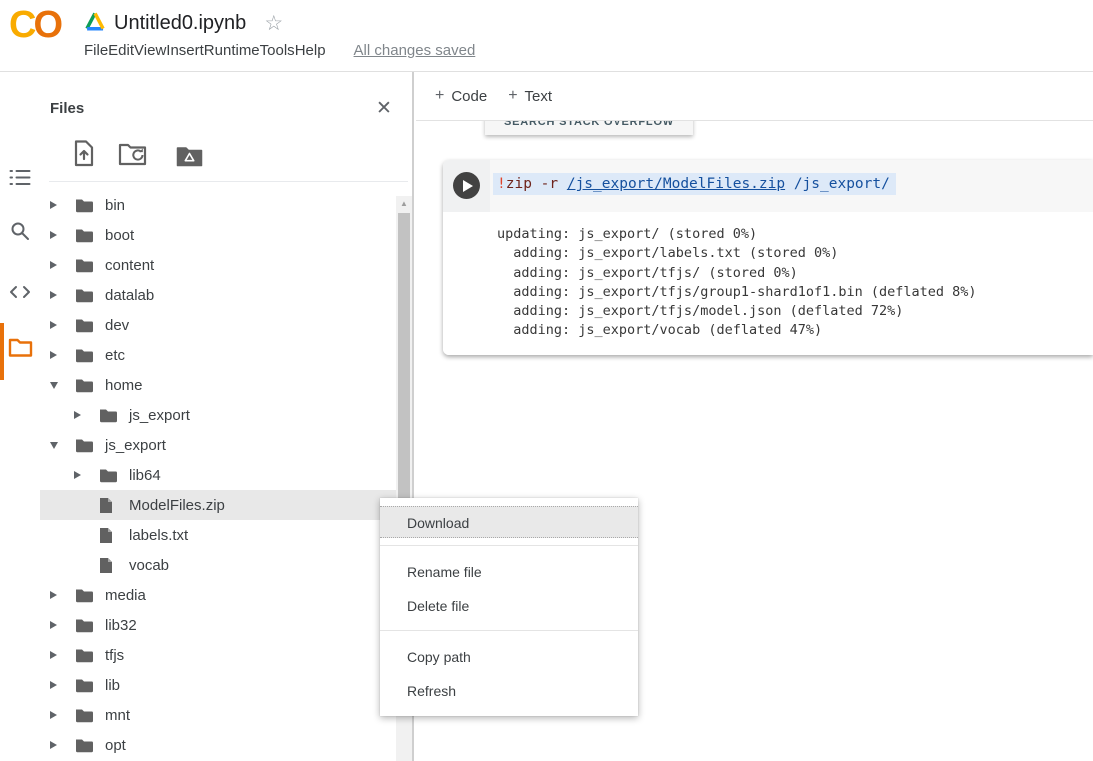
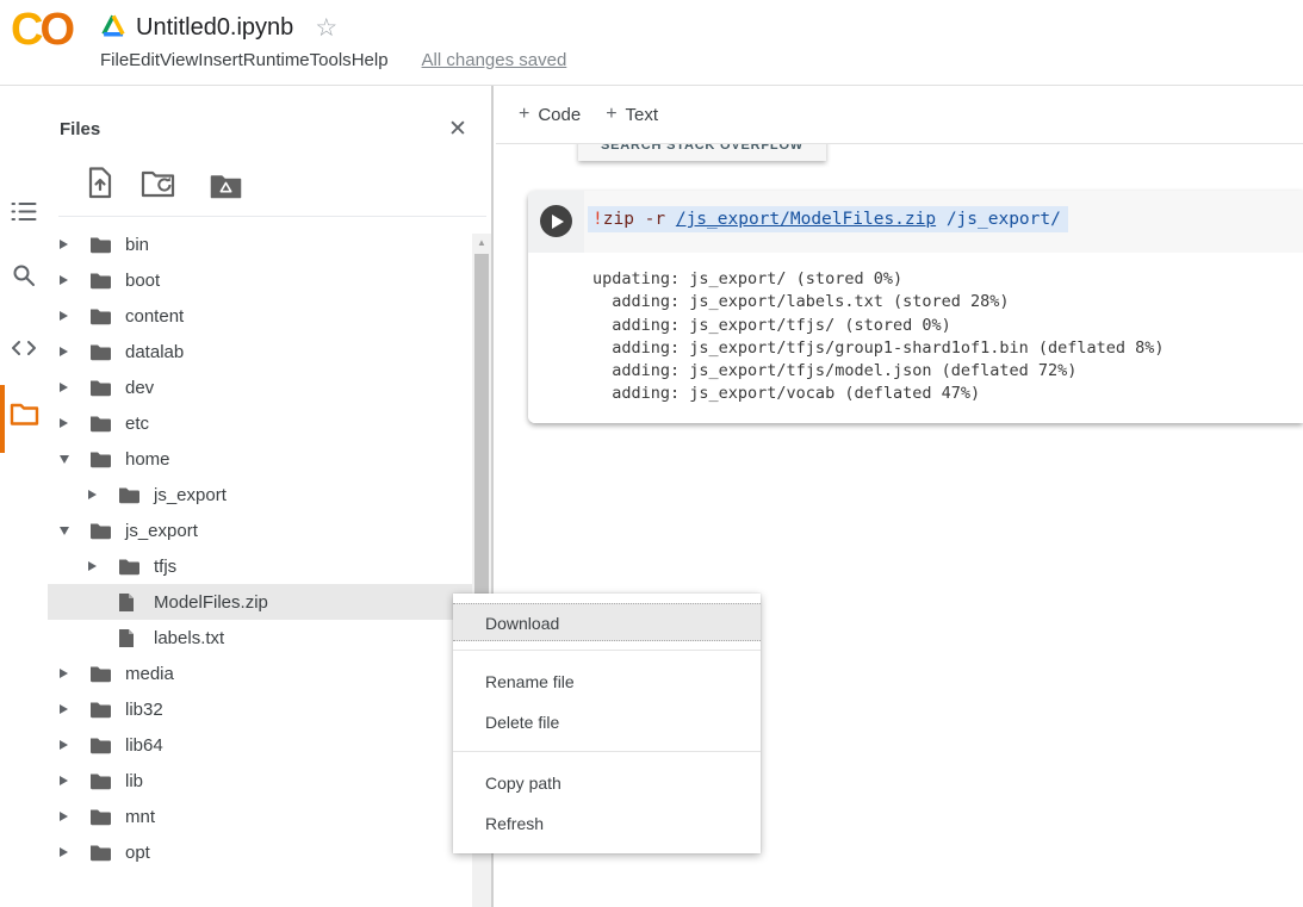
  CO
  Untitled0.ipynb
  ☆
  FileEditViewInsertRuntimeToolsHelp
  All changes saved
  Files
  ✕
  bin
  boot
  content
  datalab
  dev
  etc
  home
  js_export
  js_export
- lib64
+ tfjs
  ModelFiles.zip
  labels.txt
- vocab
  media
  lib32
- tfjs
+ lib64
  lib
  mnt
  opt
  ▲
  SEARCH STACK OVERFLOW
  +
  Code
  +
  Text
  !zip -r /js_export/ModelFiles.zip /js_export/
  updating: js_export/ (stored 0%)
- adding: js_export/labels.txt (stored 0%)
+ adding: js_export/labels.txt (stored 28%)
  adding: js_export/tfjs/ (stored 0%)
  adding: js_export/tfjs/group1-shard1of1.bin (deflated 8%)
  adding: js_export/tfjs/model.json (deflated 72%)
  adding: js_export/vocab (deflated 47%)
  Download
  Rename file
  Delete file
  Copy path
  Refresh
